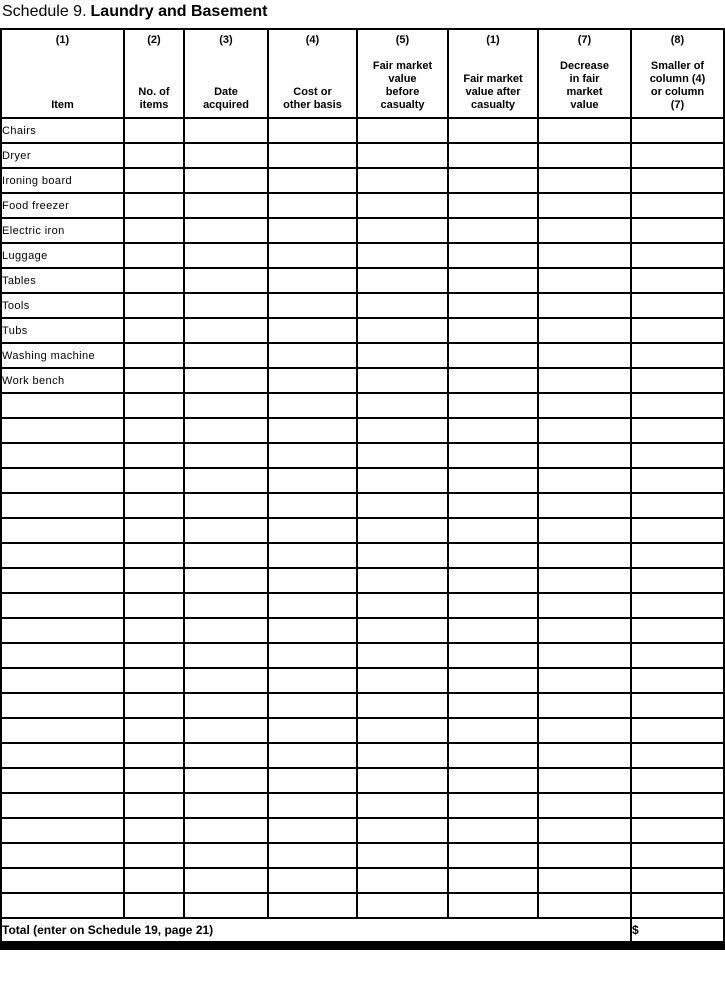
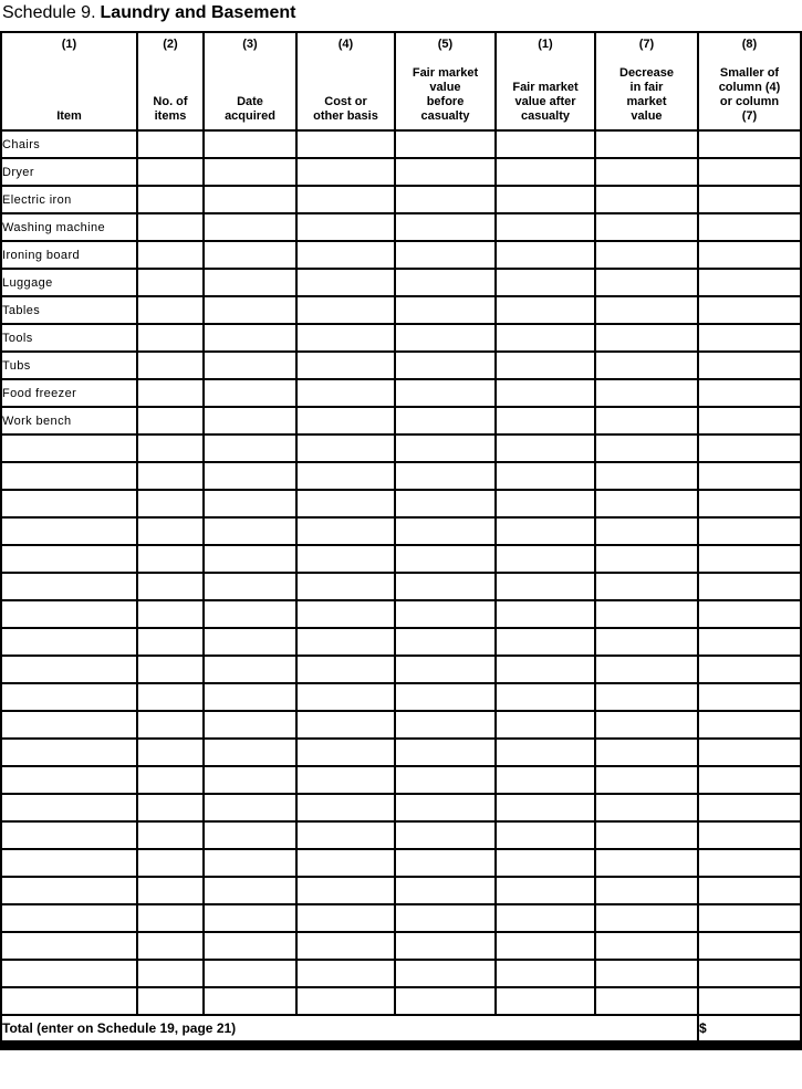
  Schedule 9. Laundry and Basement
  (1)Item	(2)No. of items	(3)Date acquired	(4)Cost or other basis	(5)Fair market value before casualty	(1)Fair market value after casualty	(7)Decrease in fair market value	(8)Smaller of column (4) or column (7)
  Chairs
  Dryer
- Ironing board
+ Electric iron
- Food freezer
+ Washing machine
- Electric iron
+ Ironing board
  Luggage
  Tables
  Tools
  Tubs
- Washing machine
+ Food freezer
  Work bench
  Total (enter on Schedule 19, page 21)	$
